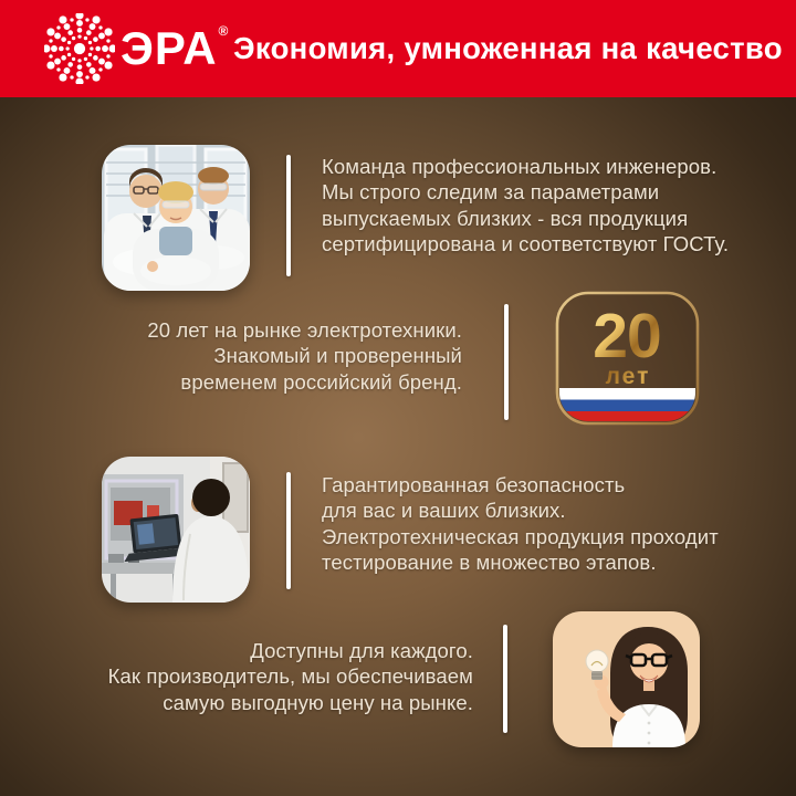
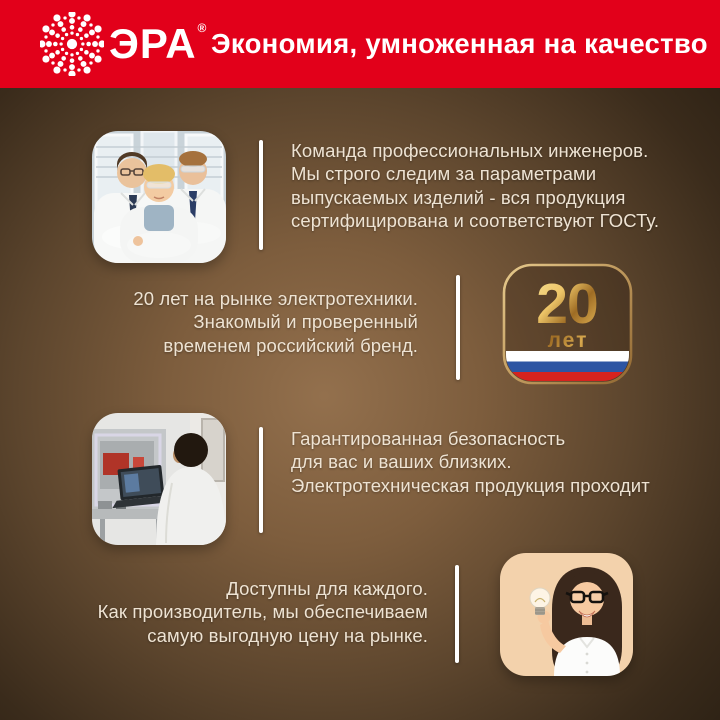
  ЭРА
  ®
  Экономия, умноженная на качество
  Команда профессиональных инженеров.
  Мы строго следим за параметрами
- выпускаемых близких - вся продукция
+ выпускаемых изделий - вся продукция
  сертифицирована и соответствуют ГОСТу.
  20 лет на рынке электротехники.
  Знакомый и проверенный
  временем российский бренд.
  20
  лет
  Гарантированная безопасность
  для вас и ваших близких.
  Электротехническая продукция проходит
- тестирование в множество этапов.
  Доступны для каждого.
  Как производитель, мы обеспечиваем
  самую выгодную цену на рынке.
